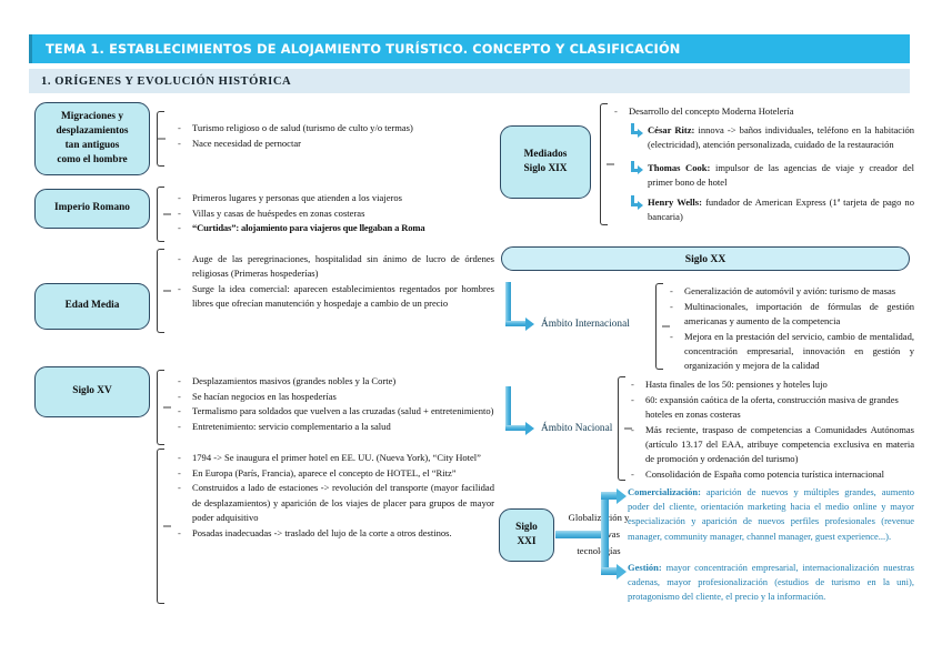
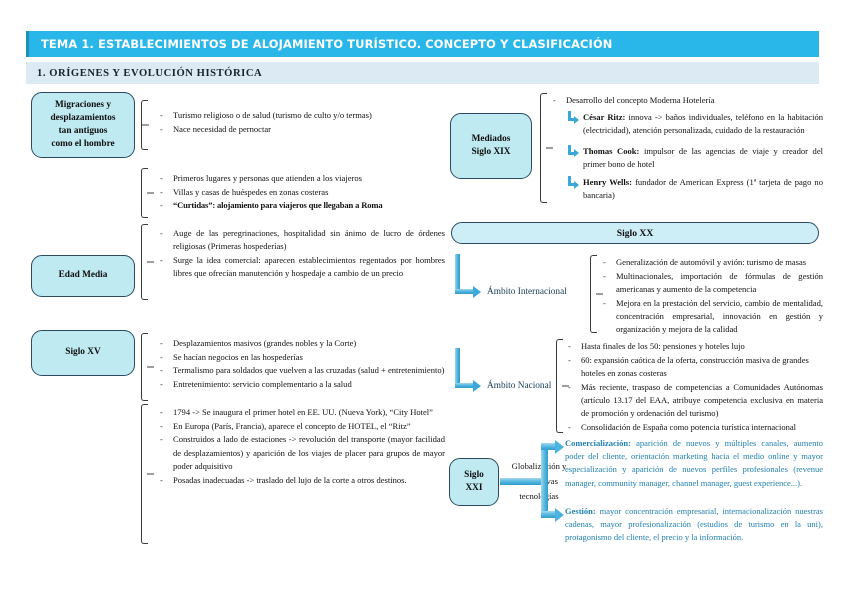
  TEMA 1. ESTABLECIMIENTOS DE ALOJAMIENTO TURÍSTICO. CONCEPTO Y CLASIFICACIÓN
  1. ORÍGENES Y EVOLUCIÓN HISTÓRICA
  Migraciones y
  desplazamientos
  tan antiguos
  como el hombre
  -
  Turismo religioso o de salud (turismo de culto y/o termas)
  -
  Nace necesidad de pernoctar
- Imperio Romano
  -
  Primeros lugares y personas que atienden a los viajeros
  -
  Villas y casas de huéspedes en zonas costeras
  -
  “Curtidas”: alojamiento para viajeros que llegaban a Roma
  Edad Media
  -
  Auge de las peregrinaciones, hospitalidad sin ánimo de lucro de órdenes religiosas (Primeras hospederías)
  -
  Surge la idea comercial: aparecen establecimientos regentados por hombres libres que ofrecían manutención y hospedaje a cambio de un precio
  Siglo XV
  -
  Desplazamientos masivos (grandes nobles y la Corte)
  -
  Se hacían negocios en las hospederías
  -
  Termalismo para soldados que vuelven a las cruzadas (salud + entretenimiento)
  -
  Entretenimiento: servicio complementario a la salud
  -
  1794 -> Se inaugura el primer hotel en EE. UU. (Nueva York), “City Hotel”
  -
  En Europa (París, Francia), aparece el concepto de HOTEL, el “Ritz”
  -
  Construidos a lado de estaciones -> revolución del transporte (mayor facilidad de desplazamientos) y aparición de los viajes de placer para grupos de mayor poder adquisitivo
  -
  Posadas inadecuadas -> traslado del lujo de la corte a otros destinos.
  Mediados
  Siglo XIX
  -
  Desarrollo del concepto Moderna Hotelería
  César Ritz: innova -> baños individuales, teléfono en la habitación (electricidad), atención personalizada, cuidado de la restauración
  Thomas Cook: impulsor de las agencias de viaje y creador del primer bono de hotel
  Henry Wells: fundador de American Express (1ª tarjeta de pago no bancaria)
  Siglo XX
  Ámbito Internacional
  -
  Generalización de automóvil y avión: turismo de masas
  -
  Multinacionales, importación de fórmulas de gestión americanas y aumento de la competencia
  -
  Mejora en la prestación del servicio, cambio de mentalidad, concentración empresarial, innovación en gestión y organización y mejora de la calidad
  Ámbito Nacional
  -
  Hasta finales de los 50: pensiones y hoteles lujo
  -
  60: expansión caótica de la oferta, construcción masiva de grandes hoteles en zonas costeras
  -
  Más reciente, traspaso de competencias a Comunidades Autónomas (artículo 13.17 del EAA, atribuye competencia exclusiva en materia de promoción y ordenación del turismo)
  -
  Consolidación de España como potencia turística internacional
  Siglo
  XXI
  Globalizión y
  tecnolías
- Comercialización: aparición de nuevos y múltiples grandes, aumento poder del cliente, orientación marketing hacia el medio online y mayor especialización y aparición de nuevos perfiles profesionales (revenue manager, community manager, channel manager, guest experience...).
+ Comercialización: aparición de nuevos y múltiples canales, aumento poder del cliente, orientación marketing hacia el medio online y mayor especialización y aparición de nuevos perfiles profesionales (revenue manager, community manager, channel manager, guest experience...).
  Gestión: mayor concentración empresarial, internacionalización nuestras cadenas, mayor profesionalización (estudios de turismo en la uni), protagonismo del cliente, el precio y la información.
